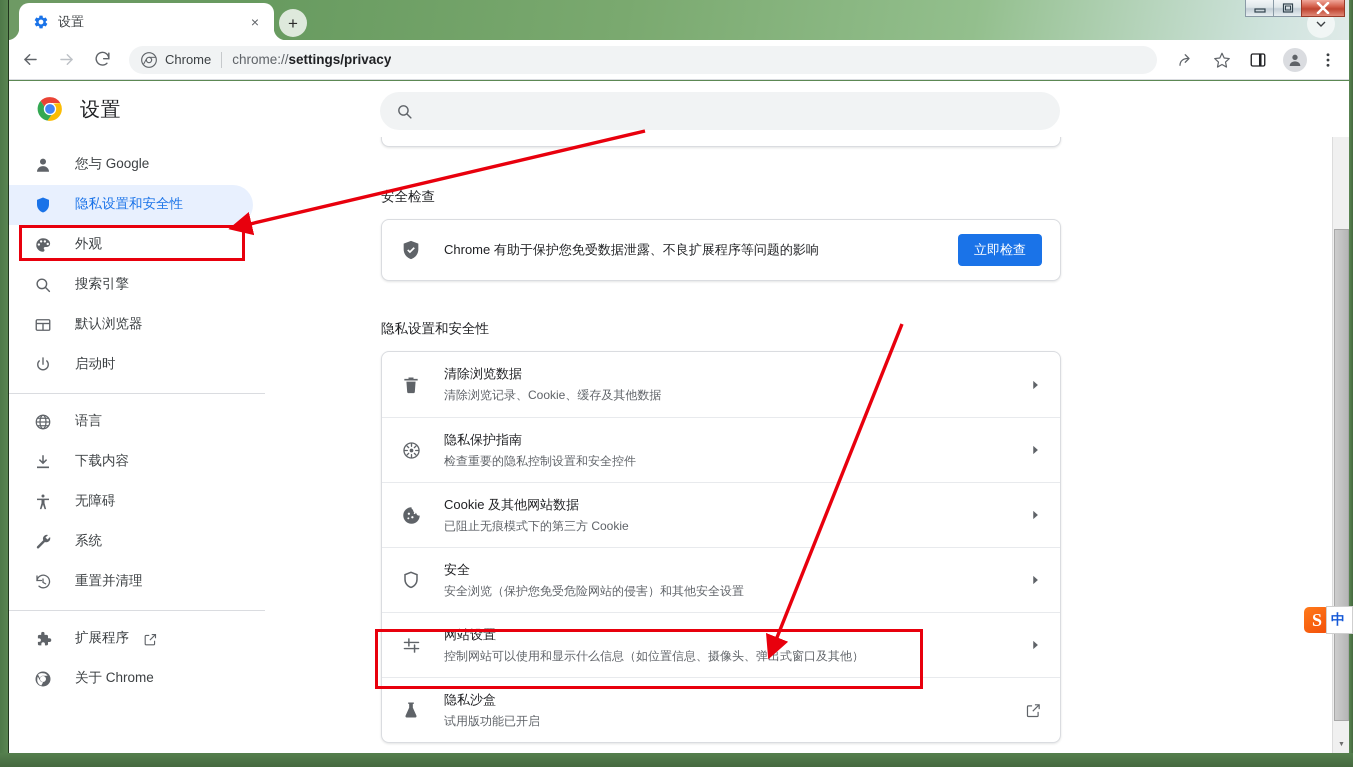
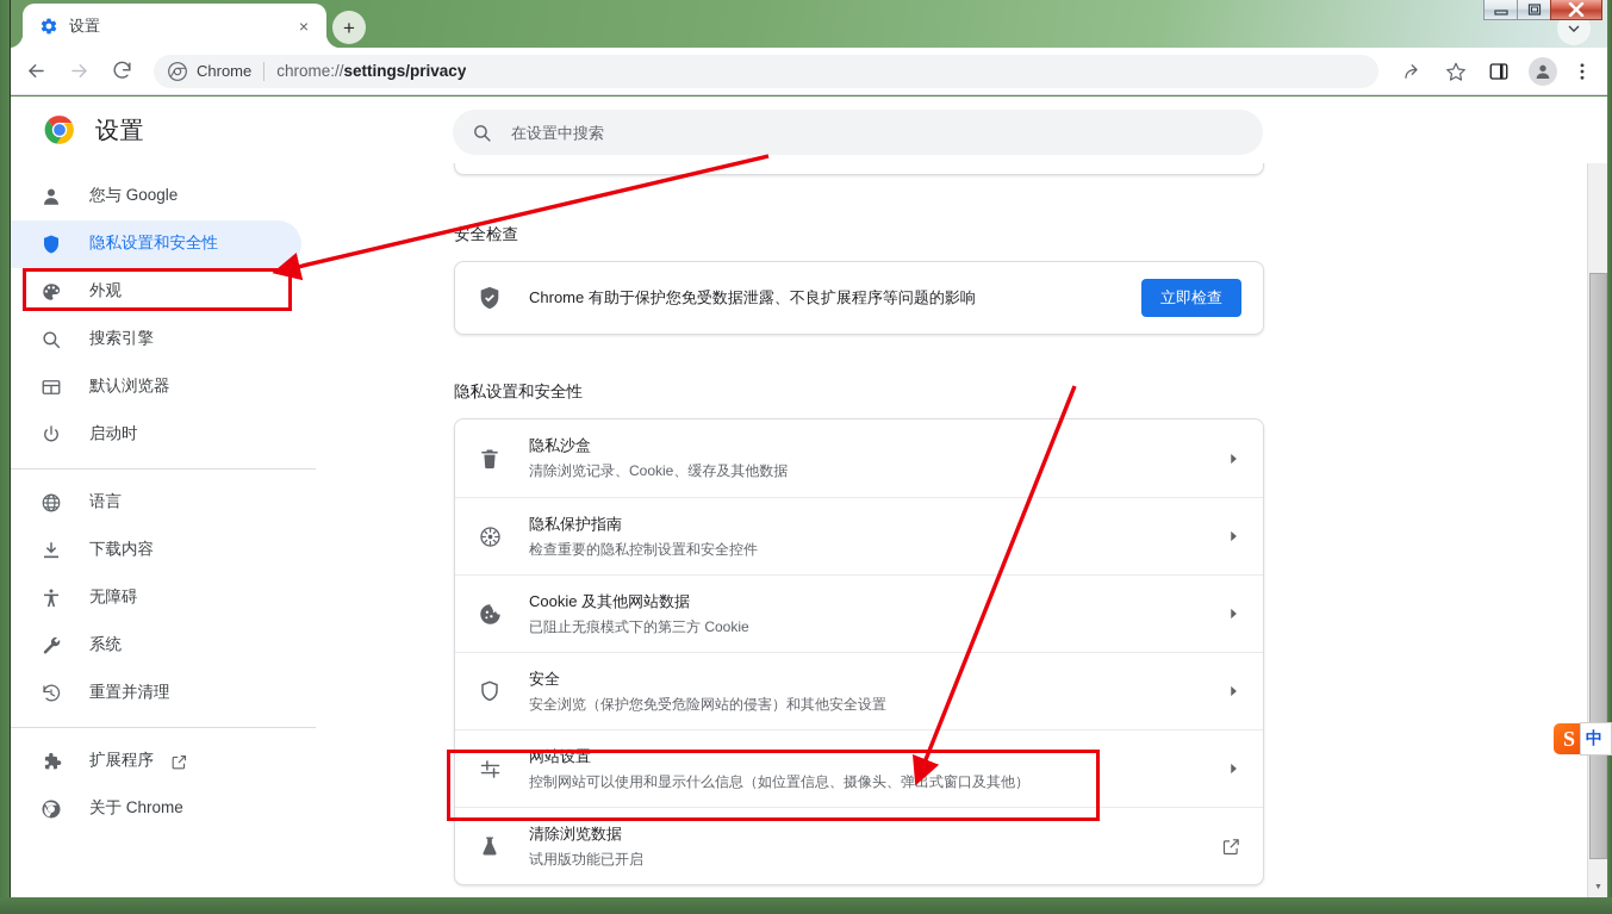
  设置
  ×
  +
  Chrome
  chrome://settings/privacy
  设置
+ 在设置中搜索
  您与 Google
  隐私设置和安全性
  外观
  搜索引擎
  默认浏览器
  启动时
  语言
  下载内容
  无障碍
  系统
  重置并清理
  扩展程序
  关于 Chrome
  安全检查
  Chrome 有助于保护您免受数据泄露、不良扩展程序等问题的影响
  立即检查
  隐私设置和安全性
- 清除浏览数据
+ 隐私沙盒
  清除浏览记录、Cookie、缓存及其他数据
  隐私保护指南
  检查重要的隐私控制设置和安全控件
  Cookie 及其他网站数据
  已阻止无痕模式下的第三方 Cookie
  安全
  安全浏览（保护您免受危险网站的侵害）和其他安全设置
  网站设置
  控制网站可以使用和显示什么信息（如位置信息、摄像头、弹出式窗口及其他）
- 隐私沙盒
+ 清除浏览数据
  试用版功能已开启
  S
  中
